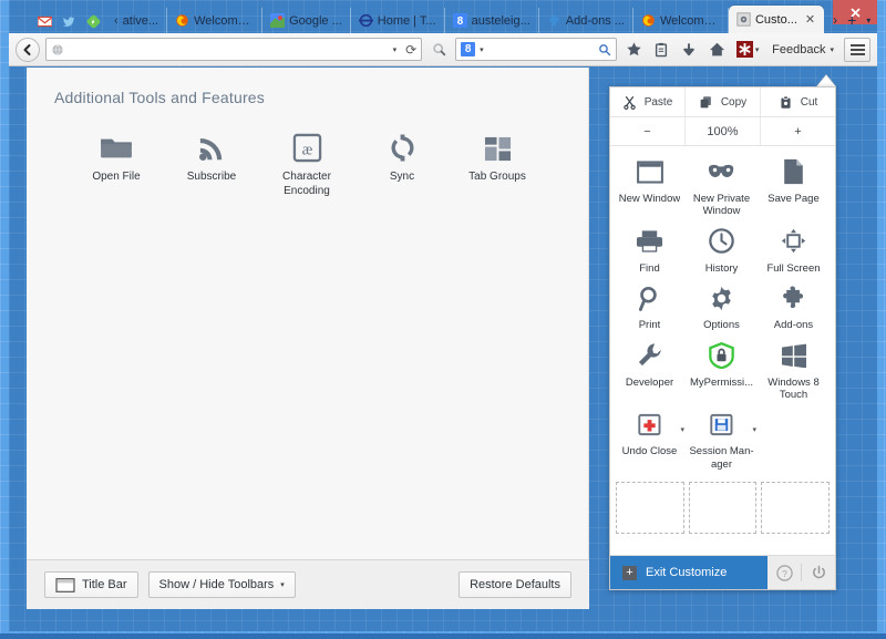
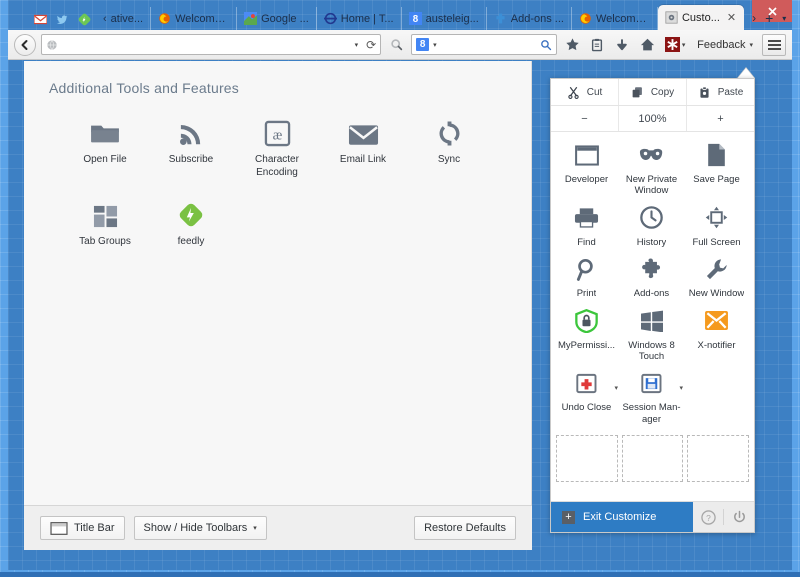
  ‹
  ative...
  Welcome...
  Google ...
  Home | T...
  8
  austeleig...
  Add-ons ...
  Welcome...
  Custo...
  ✕
  ›
  +
  ▾
  ⟳
  8
  Feedback
  Additional Tools and Features
  Open File
  Subscribe
  æ
  Character Encoding
+ Email Link
  Sync
  Tab Groups
+ feedly
  Title Bar
  Show / Hide Toolbars
  Restore Defaults
- Paste
+ Cut
  Copy
- Cut
+ Paste
  −
  100%
  +
- New Window
+ Developer
  New Private Window
  Save Page
  Find
  History
  Full Screen
  Print
- Options
  Add-ons
- Developer
+ New Window
  MyPermissi...
  Windows 8 Touch
+ X-notifier
  Undo Close
  Session Man-ager
  +
  Exit Customize
  ?
